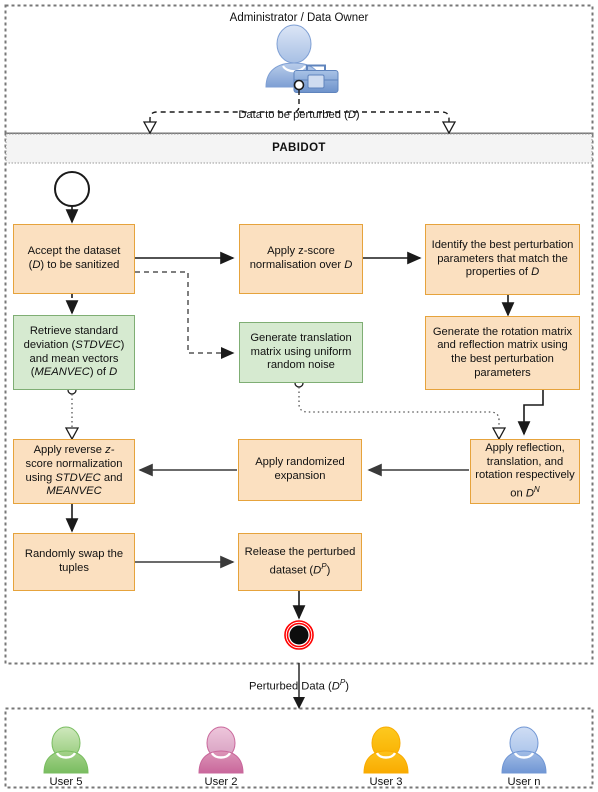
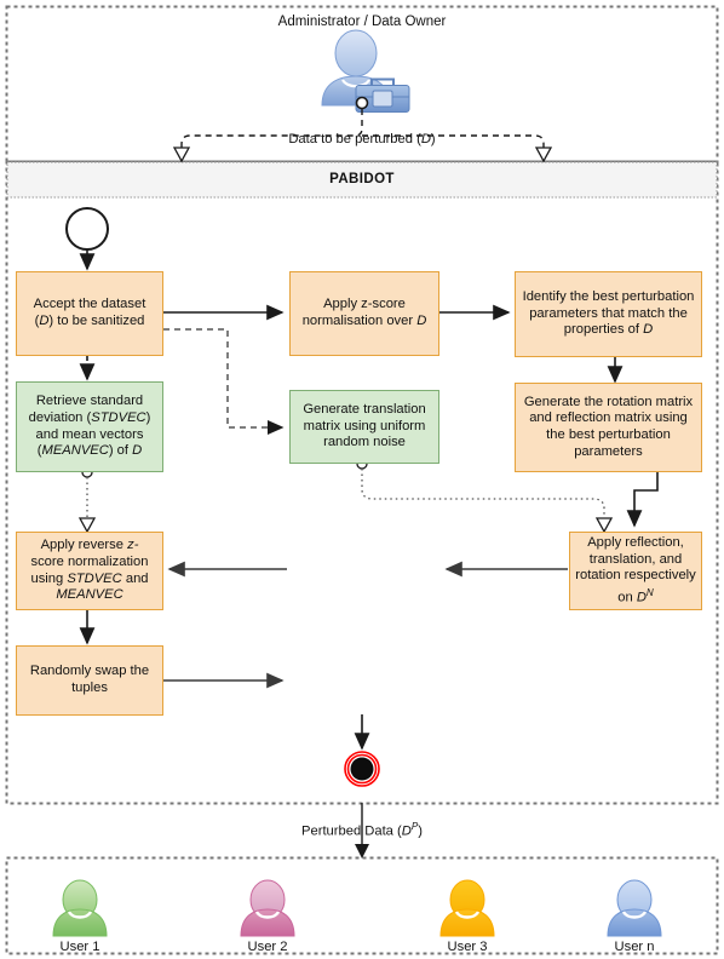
  Administrator / Data Owner
  Data to be perturbed (D)
  PABIDOT
  Accept the dataset
  (D) to be sanitized
  Apply z-score
  normalisation over D
  Identify the best perturbation
  parameters that match the
  properties of D
  Retrieve standard
  deviation (STDVEC)
  and mean vectors
  (MEANVEC) of D
  Generate translation
  matrix using uniform
  random noise
  Generate the rotation matrix
  and reflection matrix using
  the best perturbation
  parameters
  Apply reverse z-
  score normalization
  using STDVEC and
  MEANVEC
- Apply randomized
- expansion
  Apply reflection,
  translation, and
  rotation respectively
  on DN
  Randomly swap the
  tuples
- Release the perturbed
- dataset (DP)
  Perturbed Data (DP)
- User 5
+ User 1
  User 2
  User 3
  User n
